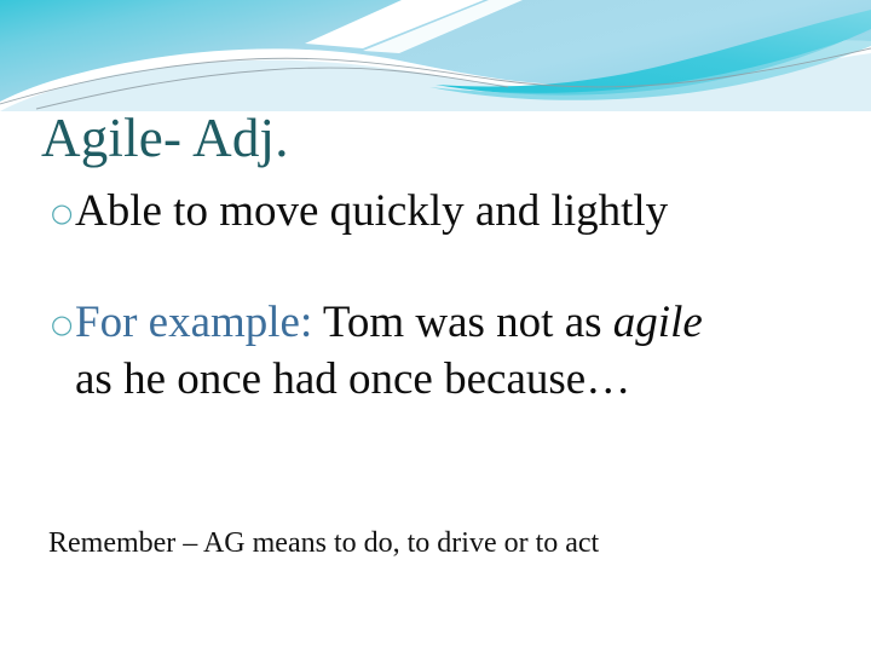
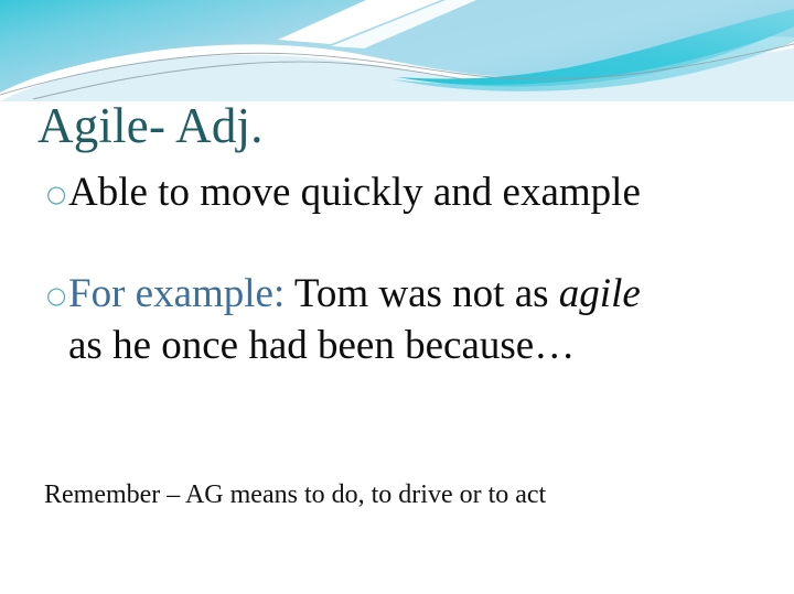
  Agile- Adj.
- ○Able to move quickly and lightly
+ ○Able to move quickly and example
  ○For example: Tom was not as agile
- as he once had once because…
+ as he once had been because…
  Remember – AG means to do, to drive or to act
